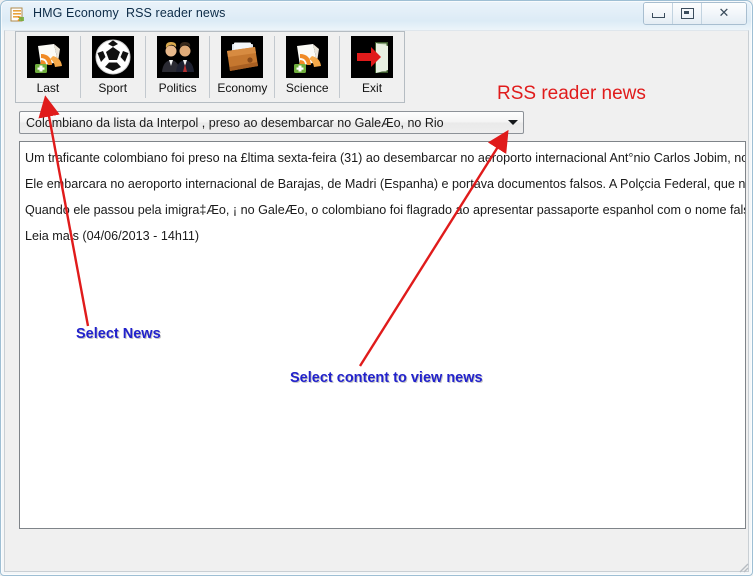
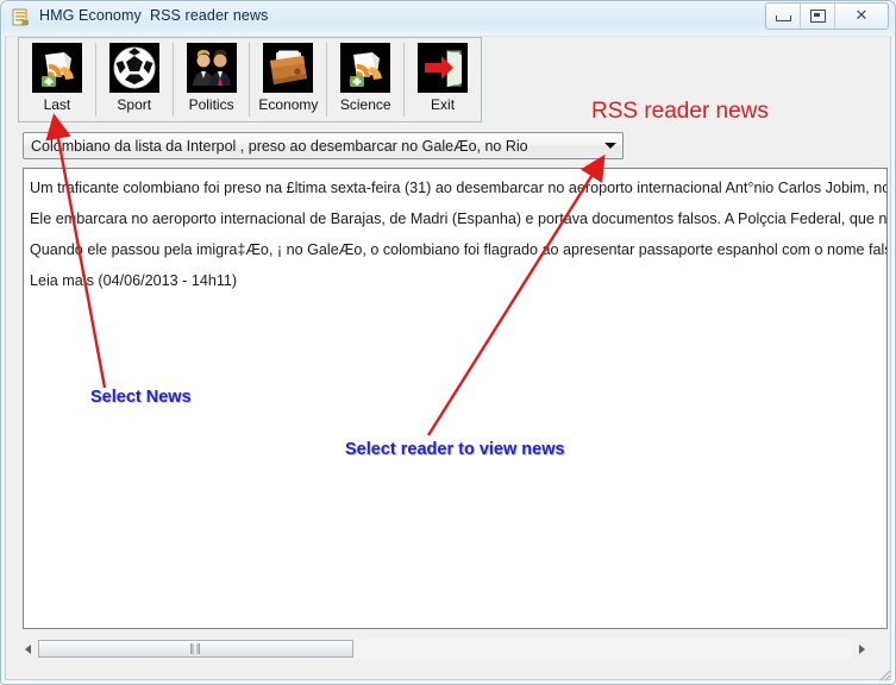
  HMG Economy RSS reader news
  ✕
  Last
  Sport
  Politics
  Economy
  Science
  Exit
  RSS reader news
  Colombiano da lista da Interpol , preso ao desembarcar no GaleÆo, no Rio
  Um traficante colombiano foi preso na £ltima sexta-feira (31) ao desembarcar no aeroporto internacional Ant°nio Carlos Jobim, no
  Ele embarcara no aeroporto internacional de Barajas, de Madri (Espanha) e portava documentos falsos. A Polçcia Federal, que n
  Quand ele passou pela imigra‡Æo, ¡ no GaleÆo, o colombiano foi flagradoo apresentar passaporte espanhol com o nome fal
  Leia mas (04/06/2013 - 14h11)
+ ‖‖
  Select News
- Select content to view news
+ Select reader to view news
